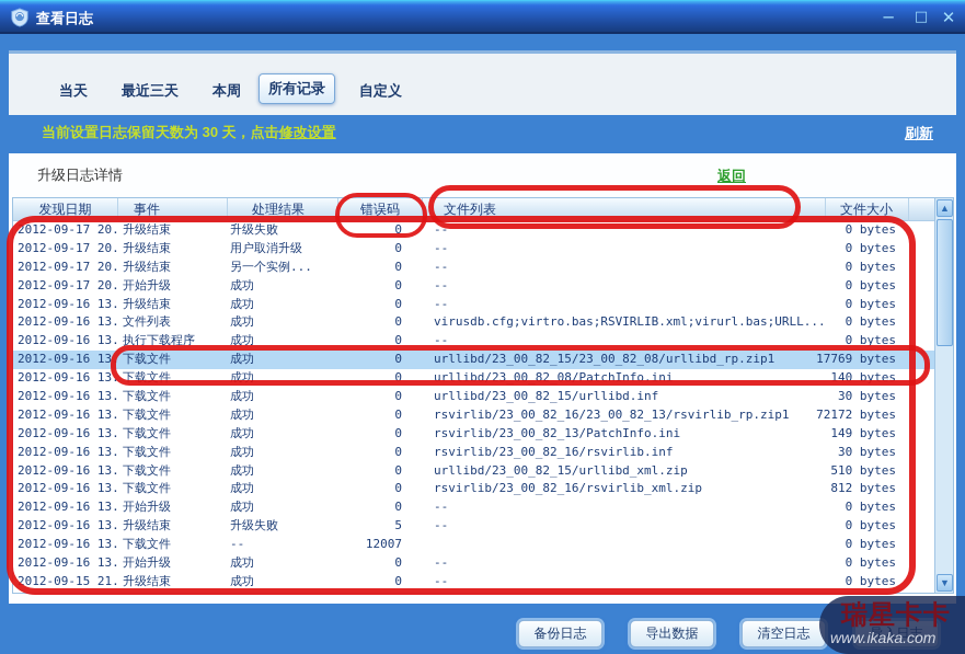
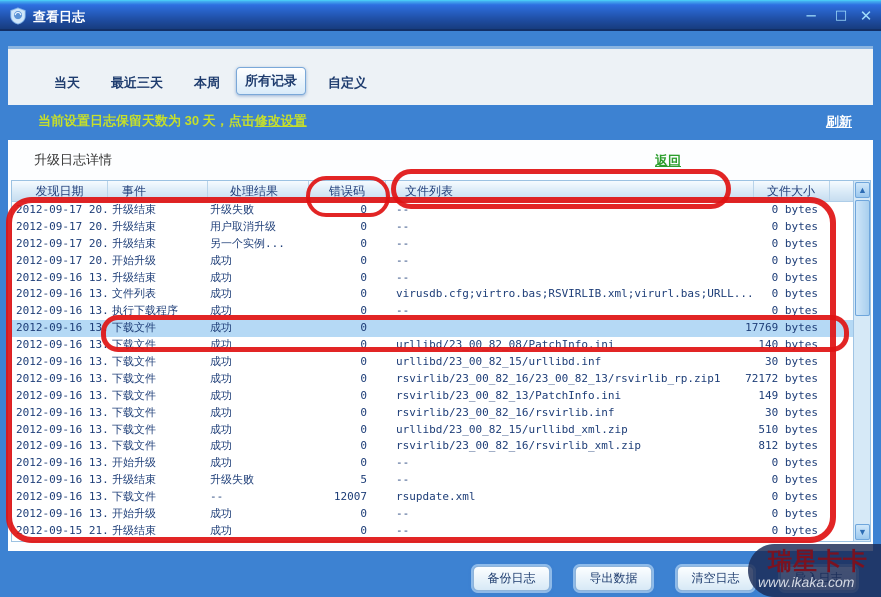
  查看日志
  ─
  □
  ✕
  当天
  最近三天
  本周
  所有记录
  自定义
  当前设置日志保留天数为 30 天，点击修改设置
  刷新
  升级日志详情
  返回
  发现日期
  事件
  处理结果
  错误码
  文件列表
  文件大小
  2012-09-17 20.
  升级结束
  升级失败
  0
  --
  0 bytes
  2012-09-17 20.
  升级结束
  用户取消升级
  0
  --
  0 bytes
  2012-09-17 20.
  升级结束
  另一个实例...
  0
  --
  0 bytes
  2012-09-17 20.
  开始升级
  成功
  0
  --
  0 bytes
  2012-09-16 13.
  升级结束
  成功
  0
  --
  0 bytes
  2012-09-16 13.
  文件列表
  成功
  0
  virusdb.cfg;virtro.bas;RSVIRLIB.xml;virurl.bas;URLL...
  0 bytes
  2012-09-16 13.
  执行下载程序
  成功
  0
  --
  0 bytes
  2012-09-16 13.
  下载文件
  成功
  0
- urllibd/23_00_82_15/23_00_82_08/urllibd_rp.zip1
  17769 bytes
  2012-09-16 13.
  下载文件
  成功
  0
  urllibd/23_00_82_08/PatchInfo.ini
  140 bytes
  2012-09-16 13.
  下载文件
  成功
  0
  urllibd/23_00_82_15/urllibd.inf
  30 bytes
  2012-09-16 13.
  下载文件
  成功
  0
  rsvirlib/23_00_82_16/23_00_82_13/rsvirlib_rp.zip1
  72172 bytes
  2012-09-16 13.
  下载文件
  成功
  0
  rsvirlib/23_00_82_13/PatchInfo.ini
  149 bytes
  2012-09-16 13.
  下载文件
  成功
  0
  rsvirlib/23_00_82_16/rsvirlib.inf
  30 bytes
  2012-09-16 13.
  下载文件
  成功
  0
  urllibd/23_00_82_15/urllibd_xml.zip
  510 bytes
  2012-09-16 13.
  下载文件
  成功
  0
  rsvirlib/23_00_82_16/rsvirlib_xml.zip
  812 bytes
  2012-09-16 13.
  开始升级
  成功
  0
  --
  0 bytes
  2012-09-16 13.
  升级结束
  升级失败
  5
  --
  0 bytes
  2012-09-16 13.
  下载文件
  --
  12007
+ rsupdate.xml
  0 bytes
  2012-09-16 13.
  开始升级
  成功
  0
  --
  0 bytes
  2012-09-15 21.
  升级结束
  成功
  0
  --
  0 bytes
  ▲
  ▼
  瑞星卡卡
  www.ikaka.com
  备份日志
  导出数据
  清空日志
  导入日志
